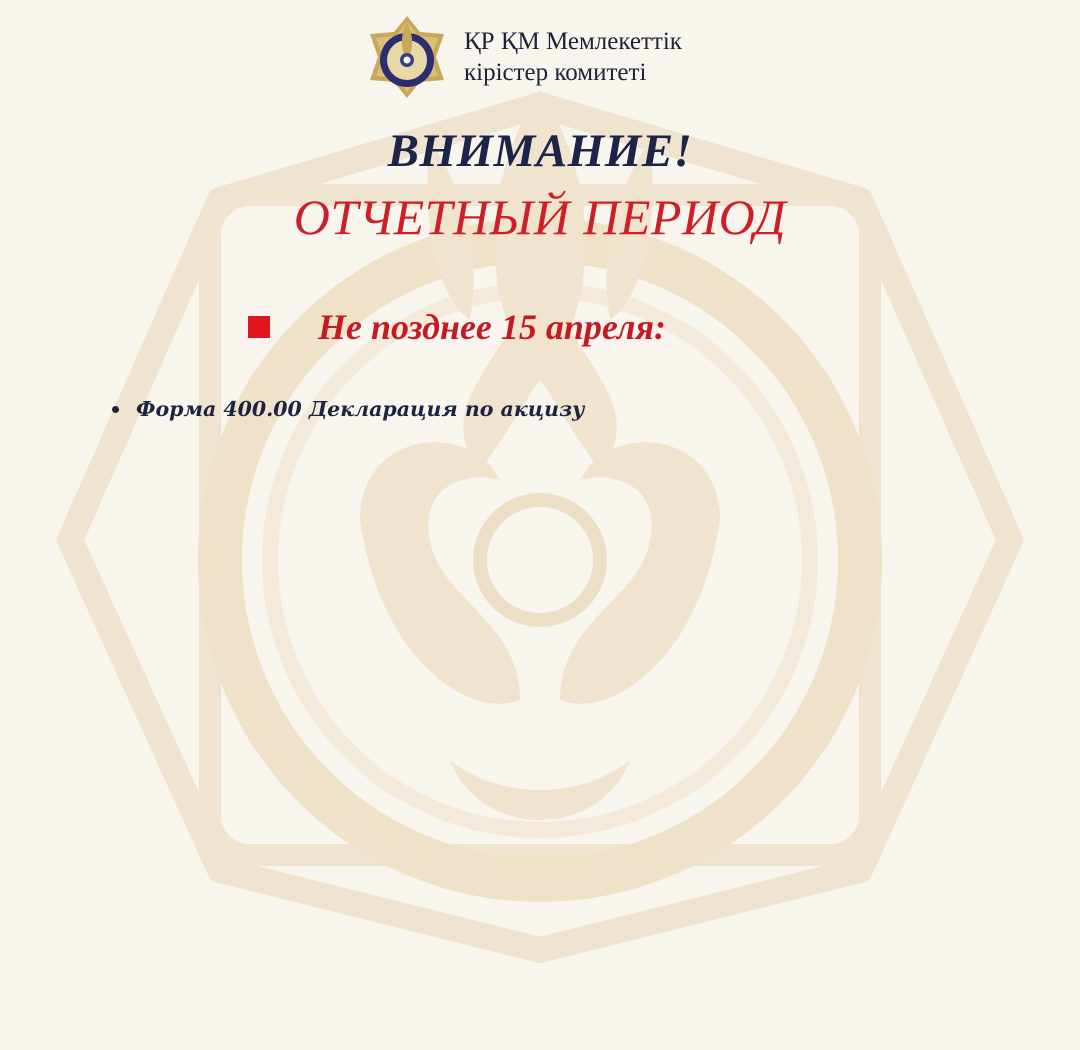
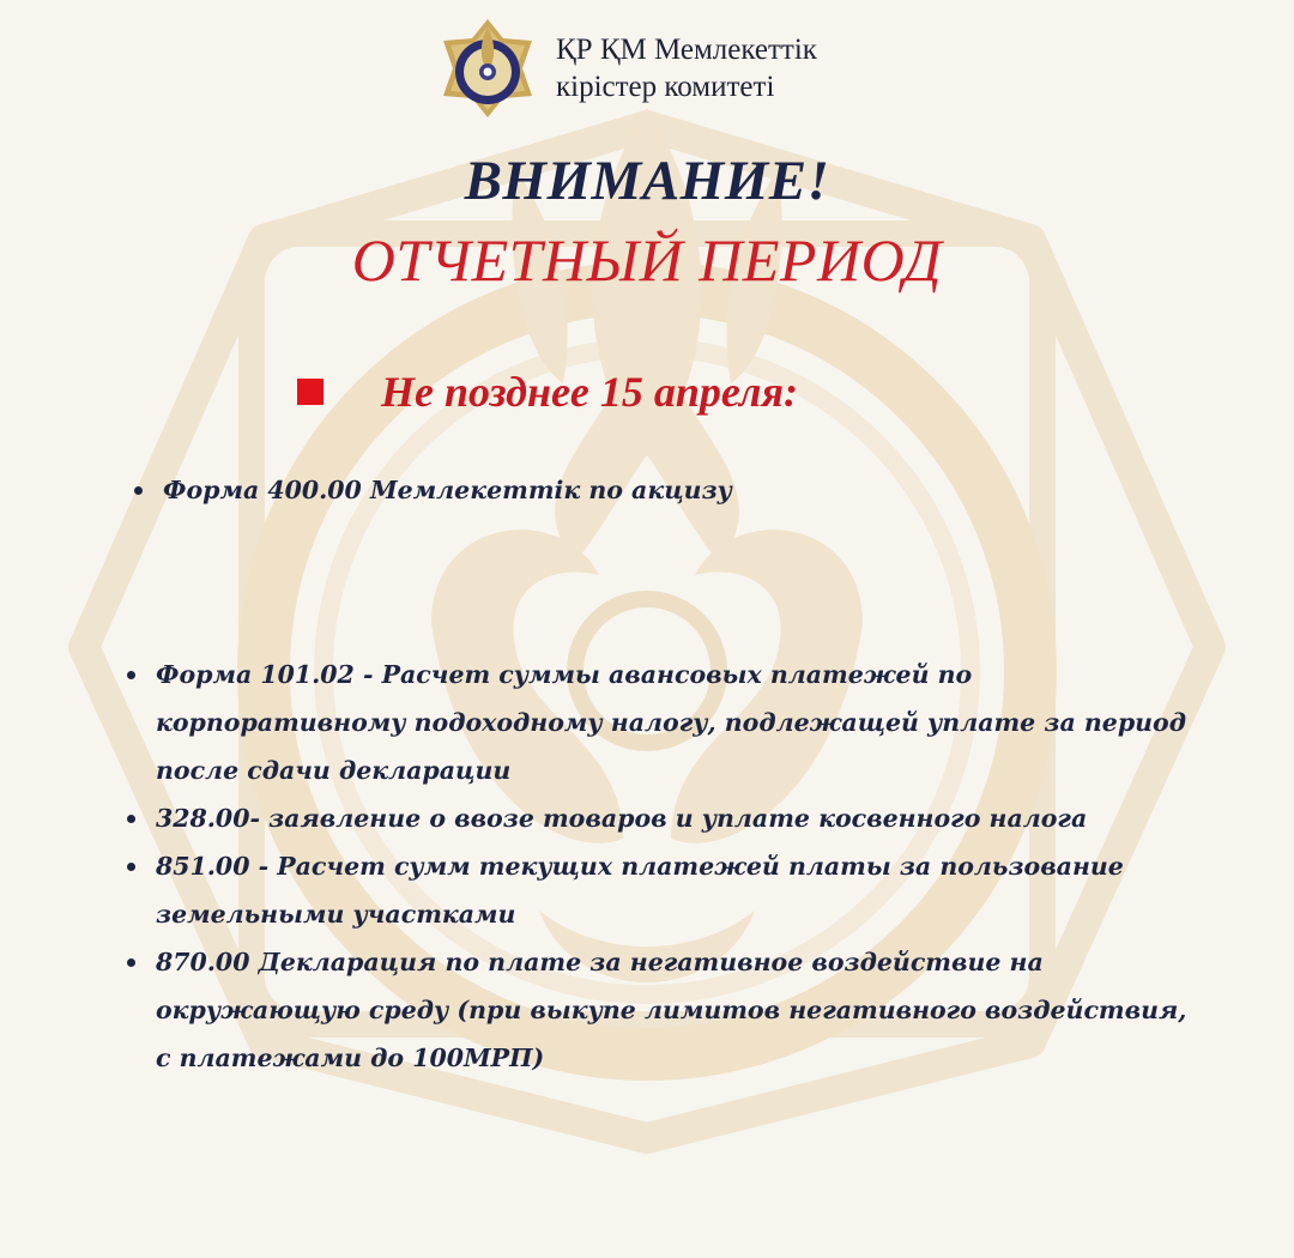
  ҚР ҚМ Мемлекеттік
  кірістер комитеті
  ВНИМАНИЕ!
  ОТЧЕТНЫЙ ПЕРИОД
  Не позднее 15 апреля:
- Форма 400.00 Декларация по акцизу
+ Форма 400.00 Мемлекеттік по акцизу
+ Форма 101.02 - Расчет суммы авансовых платежей по корпоративному подоходному налогу, подлежащей уплате за период после сдачи декларации
+ 328.00- заявление о ввозе товаров и уплате косвенного налога
+ 851.00 - Расчет сумм текущих платежей платы за пользование земельными участками
+ 870.00 Декларация по плате за негативное воздействие на окружающую среду (при выкупе лимитов негативного воздействия, с платежами до 100МРП)
